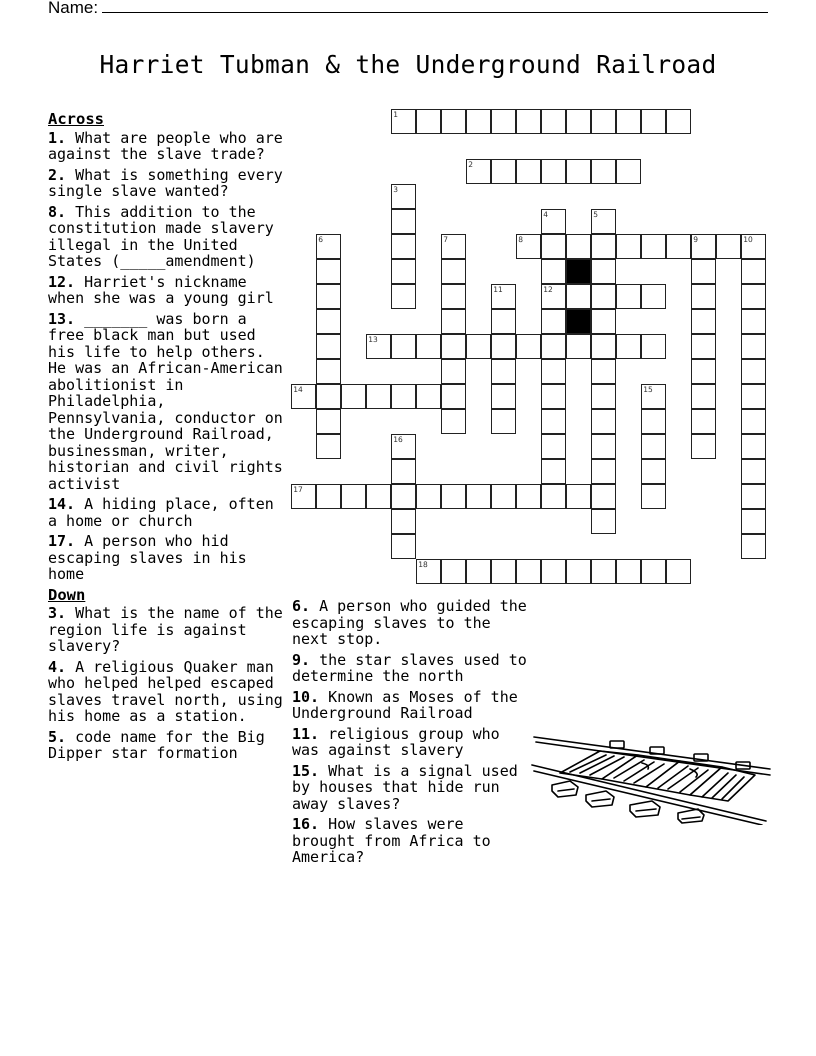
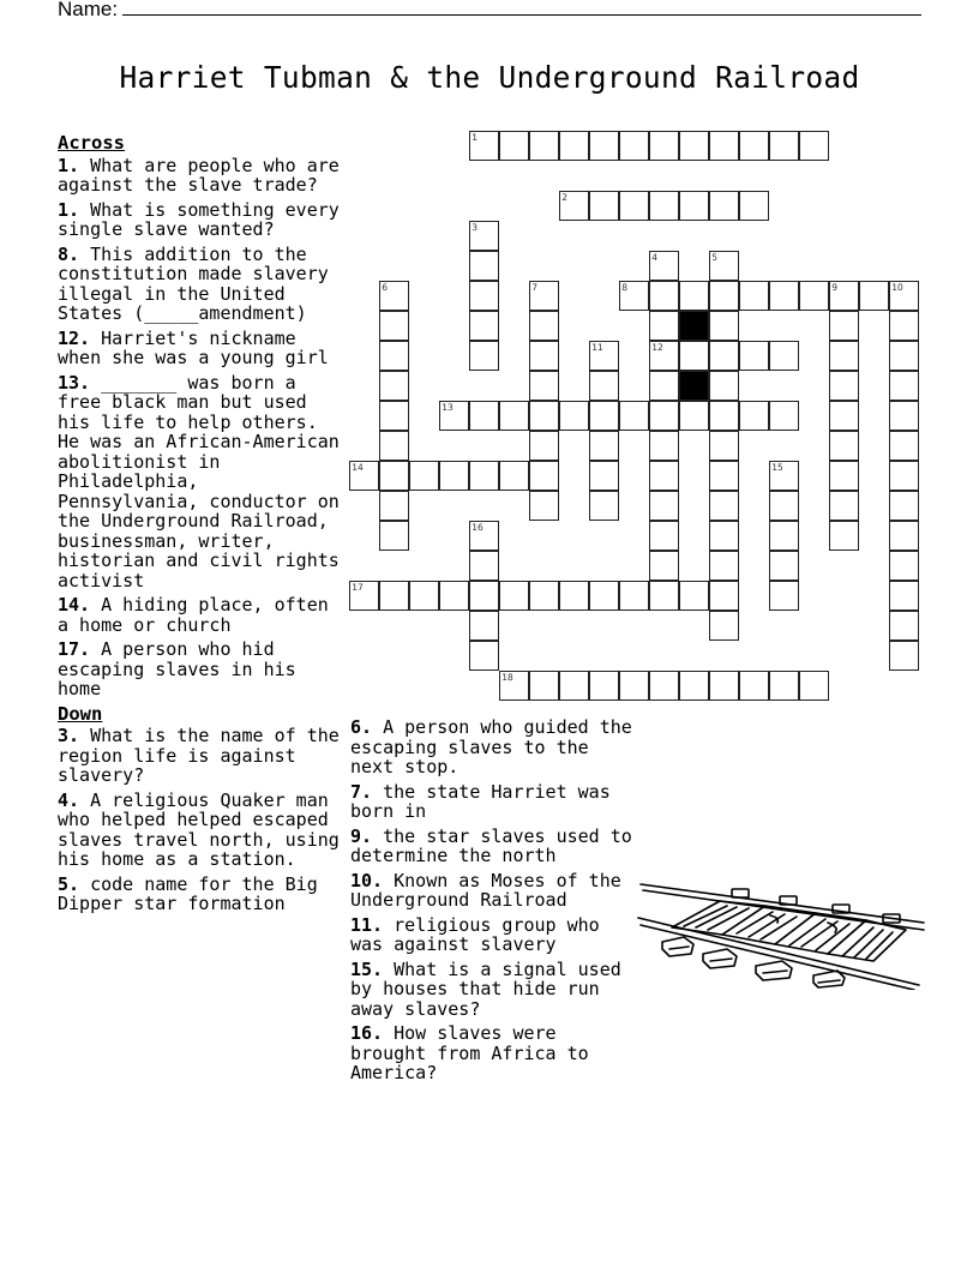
  Name:
  Harriet Tubman & the Underground Railroad
  Across
  1. What are people who are against the slave trade?
- 2. What is something every single slave wanted?
+ 1. What is something every single slave wanted?
  8. This addition to the constitution made slavery illegal in the United States (_____amendment)
  12. Harriet's nickname when she was a young girl
  13. _______ was born a free black man but used his life to help others. He was an African-American abolitionist in Philadelphia, Pennsylvania, conductor on the Underground Railroad, businessman, writer, historian and civil rights activist
  14. A hiding place, often a home or church
  17. A person who hid escaping slaves in his home
  Down
  3. What is the name of the region life is against slavery?
  4. A religious Quaker man who helped helped escaped slaves travel north, using his home as a station.
  5. code name for the Big Dipper star formation
  6. A person who guided the escaping slaves to the next stop.
+ 7. the state Harriet was born in
  9. the star slaves used to determine the north
  10. Known as Moses of the Underground Railroad
  11. religious group who was against slavery
  15. What is a signal used by houses that hide run away slaves?
  16. How slaves were brought from Africa to America?
  1
  2
  3
  4
  12
  5
  6
  7
  8
  9
  10
  11
  13
  14
  15
  16
  17
  18
